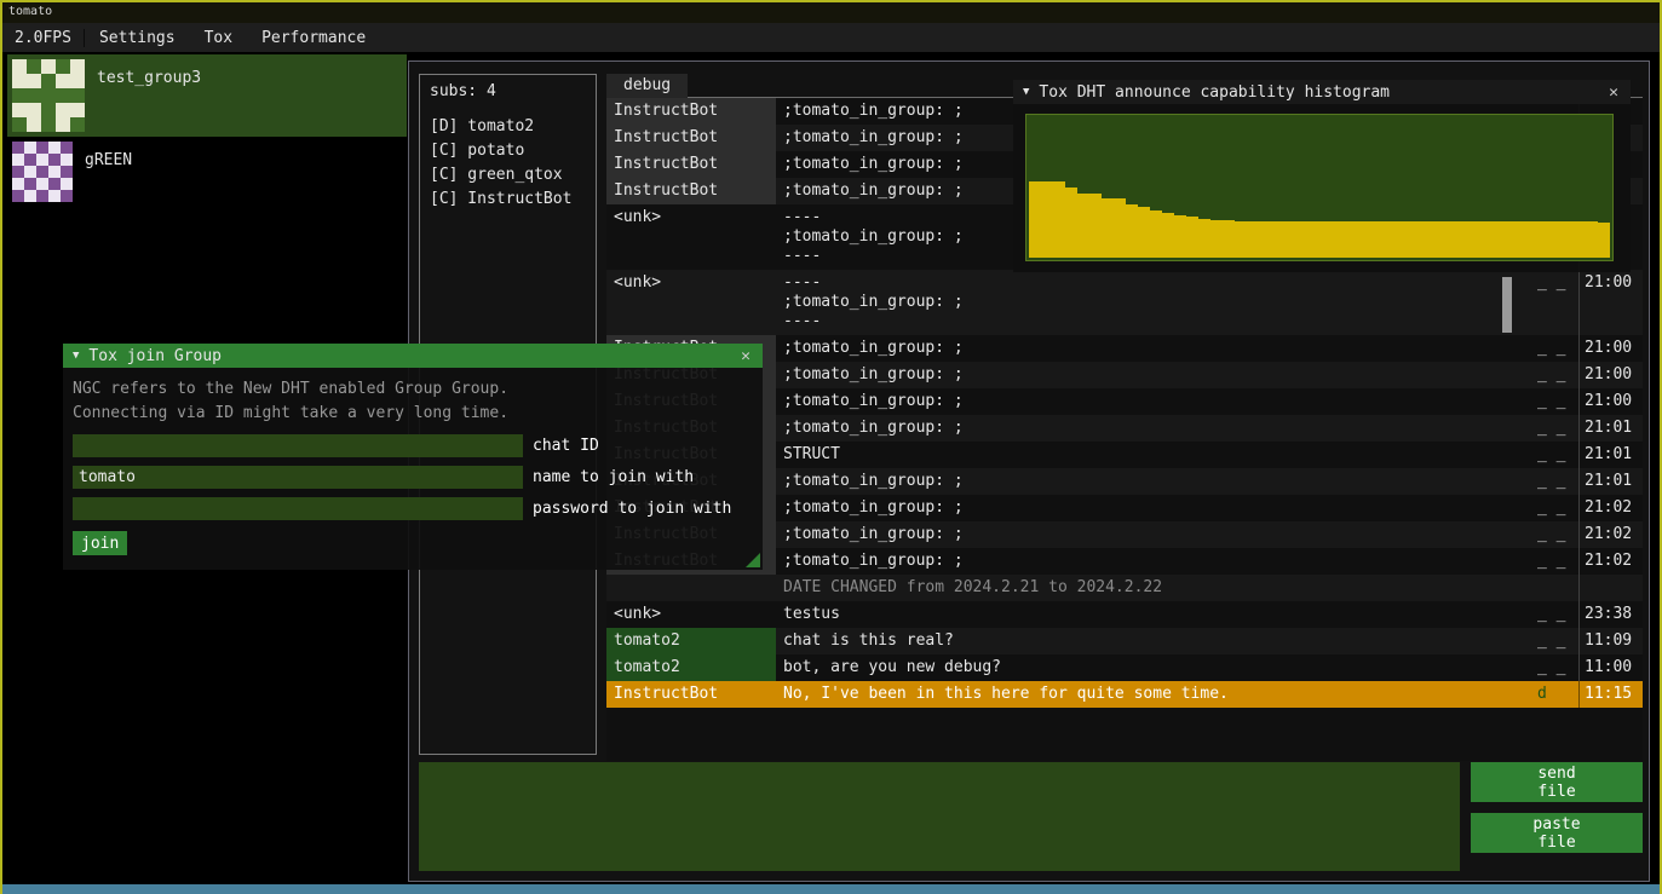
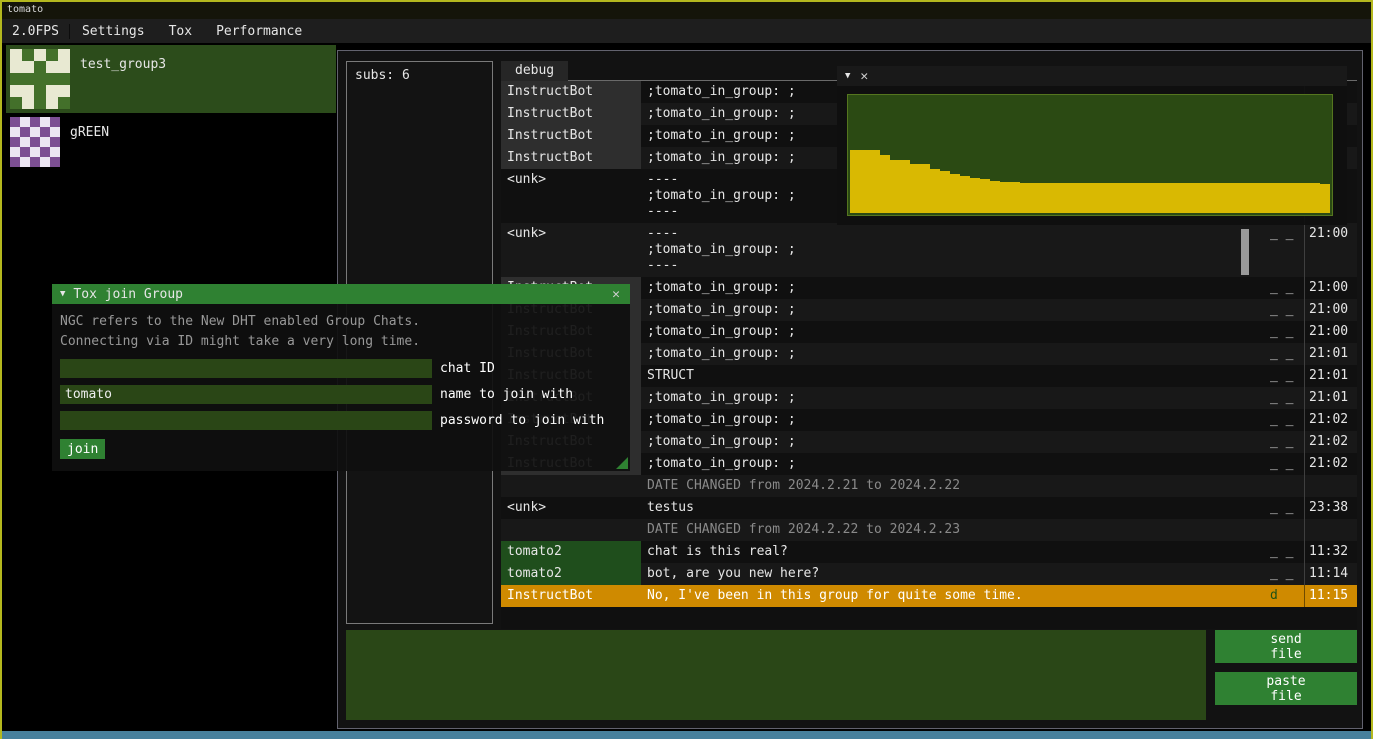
  tomato
  2.0FPS
  Settings
  Tox
  Performance
  test_group3
  gREEN
- subs: 4
+ subs: 6
- [D] tomato2
- [C] potato
- [C] green_qtox
- [C] InstructBot
  debug
  InstructBot
  ;tomato_in_group: ;
  InstructBot
  ;tomato_in_group: ;
  InstructBot
  ;tomato_in_group: ;
  InstructBot
  ;tomato_in_group: ;
  <unk>
  ----
  ;tomato_in_group: ;
  ----
  <unk>
  ----
  ;tomato_in_group: ;
  ----
  _ _
  21:00
  ;tomato_in_group: ;
  _ _
  21:00
  ;tomato_in_group: ;
  _ _
  21:00
  ;tomato_in_group: ;
  _ _
  21:00
  ;tomato_in_group: ;
  _ _
  21:01
  STRUCT
  _ _
  21:01
  ;tomato_in_group: ;
  _ _
  21:01
  ;tomato_in_group: ;
  _ _
  21:02
  ;tomato_in_group: ;
  _ _
  21:02
  ;tomato_in_group: ;
  _ _
  21:02
  DATE CHANGED from 2024.2.21 to 2024.2.22
  <unk>
  testus
  _ _
  23:38
+ DATE CHANGED from 2024.2.22 to 2024.2.23
  tomato2
  chat is this real?
  _ _
- 11:09
+ 11:32
  tomato2
- bot, are you new debug?
+ bot, are you new here?
  _ _
- 11:00
+ 11:14
  InstructBot
- No, I've been in this here for quite some time.
+ No, I've been in this group for quite some time.
  d
  11:15
  send
  file
  paste
  file
  ▼
  Tox join Group
  ✕
- NGC refers to the New DHT enabled Group Group.
+ NGC refers to the New DHT enabled Group Chats.
  Connecting via ID might take a very long time.
  chat ID
  tomato
  name to join with
  password to join with
  join
  ▼
- Tox DHT announce capability histogram
  ✕
